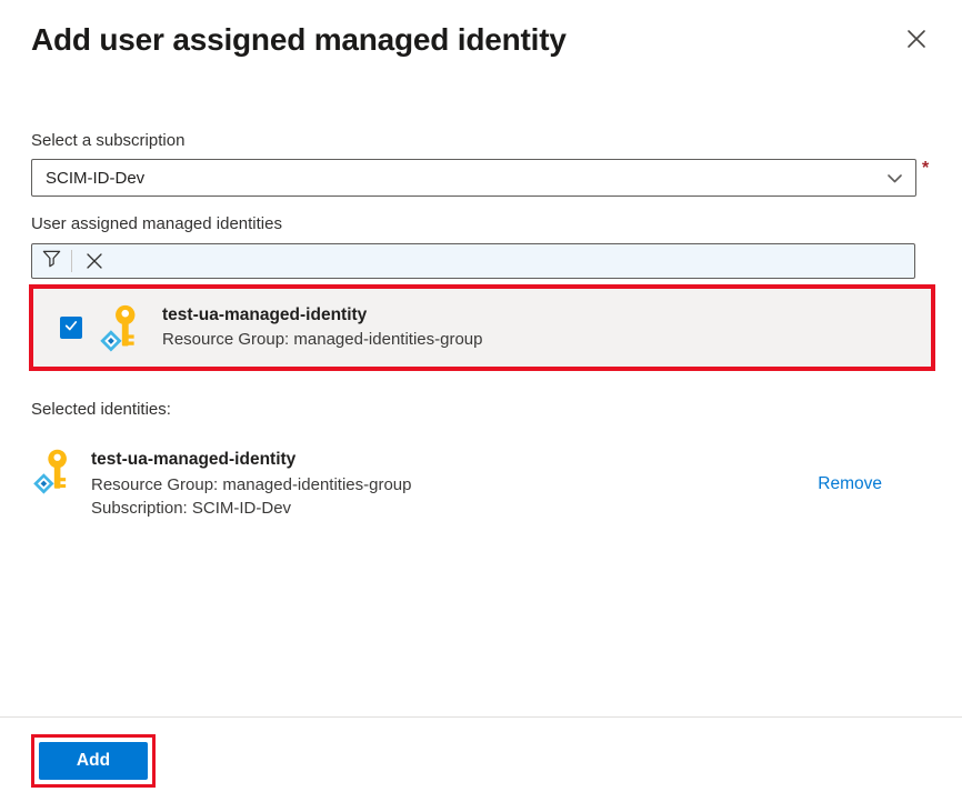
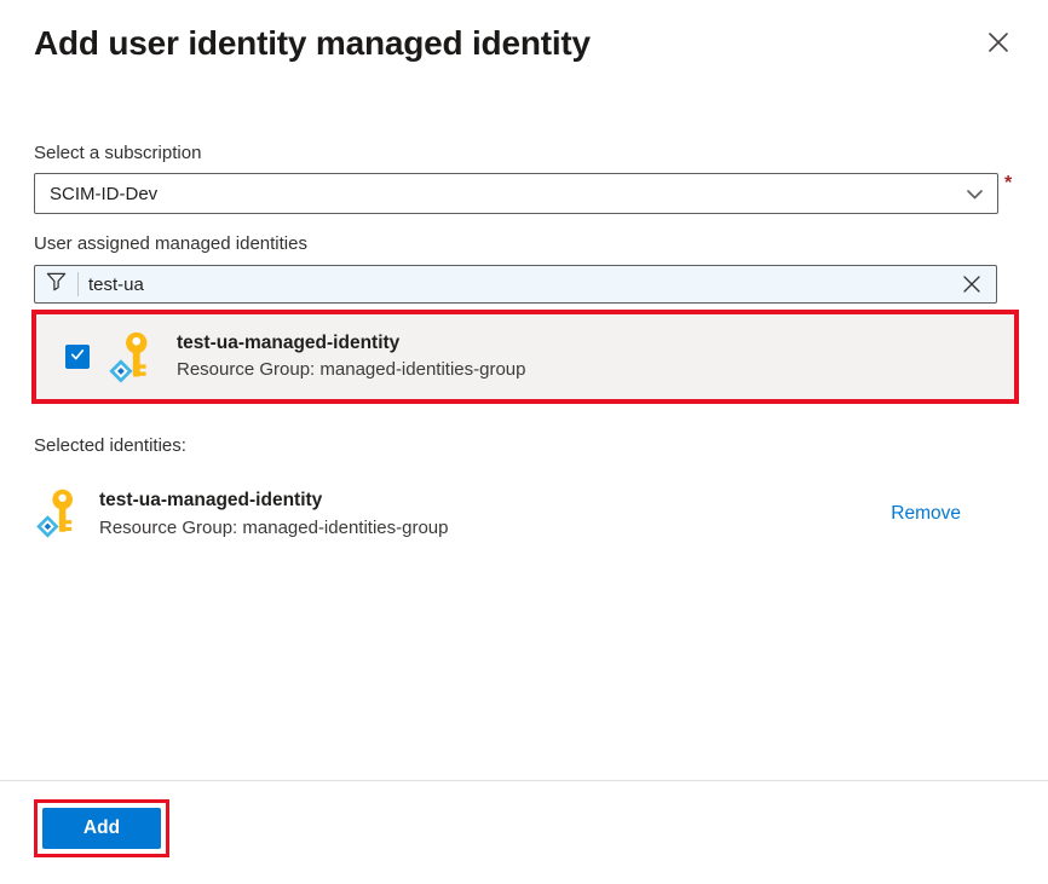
- Add user assigned managed identity
+ Add user identity managed identity
  Select a subscription
  SCIM-ID-Dev
  *
  User assigned managed identities
+ test-ua
  test-ua-managed-identity
  Resource Group: managed-identities-group
  Selected identities:
  test-ua-managed-identity
  Resource Group: managed-identities-group
- Subscription: SCIM-ID-Dev
  Remove
  Add
